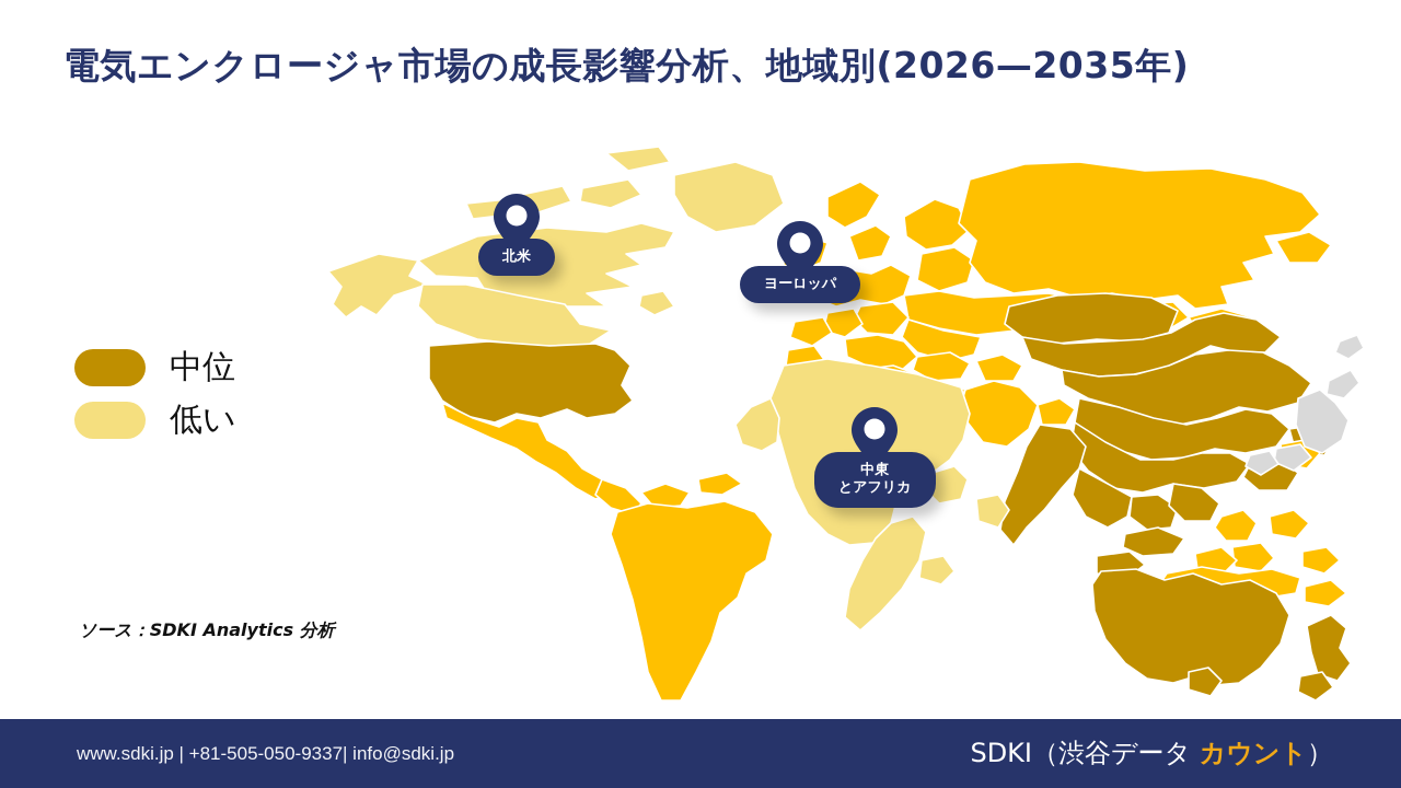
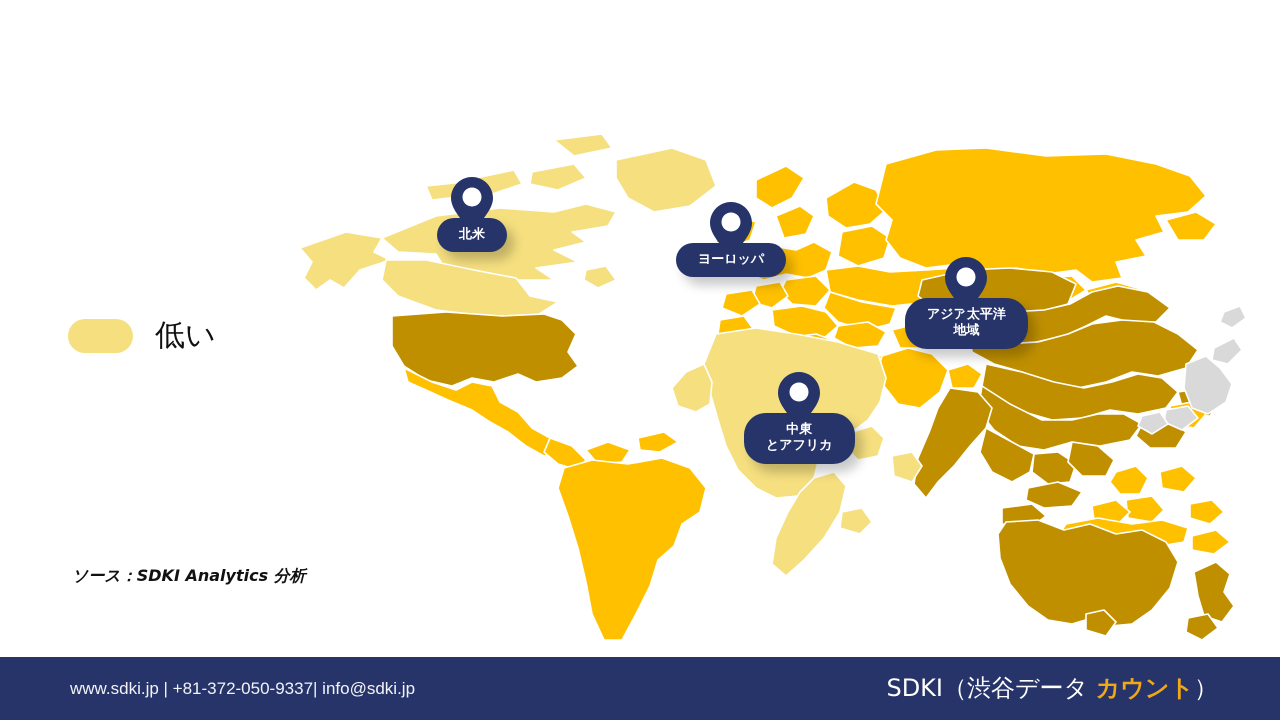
- 電気エンクロージャ市場の成長影響分析、地域別(2026—2035年)
- 中位
  低い
  ソース：SDKI Analytics 分析
  北米
  ヨーロッパ
+ アジア太平洋
+ 地域
  中東
  とアフリカ
- www.sdki.jp | +81-505-050-9337| info@sdki.jp
+ www.sdki.jp | +81-372-050-9337| info@sdki.jp
  SDKI（渋谷データ カウント）
